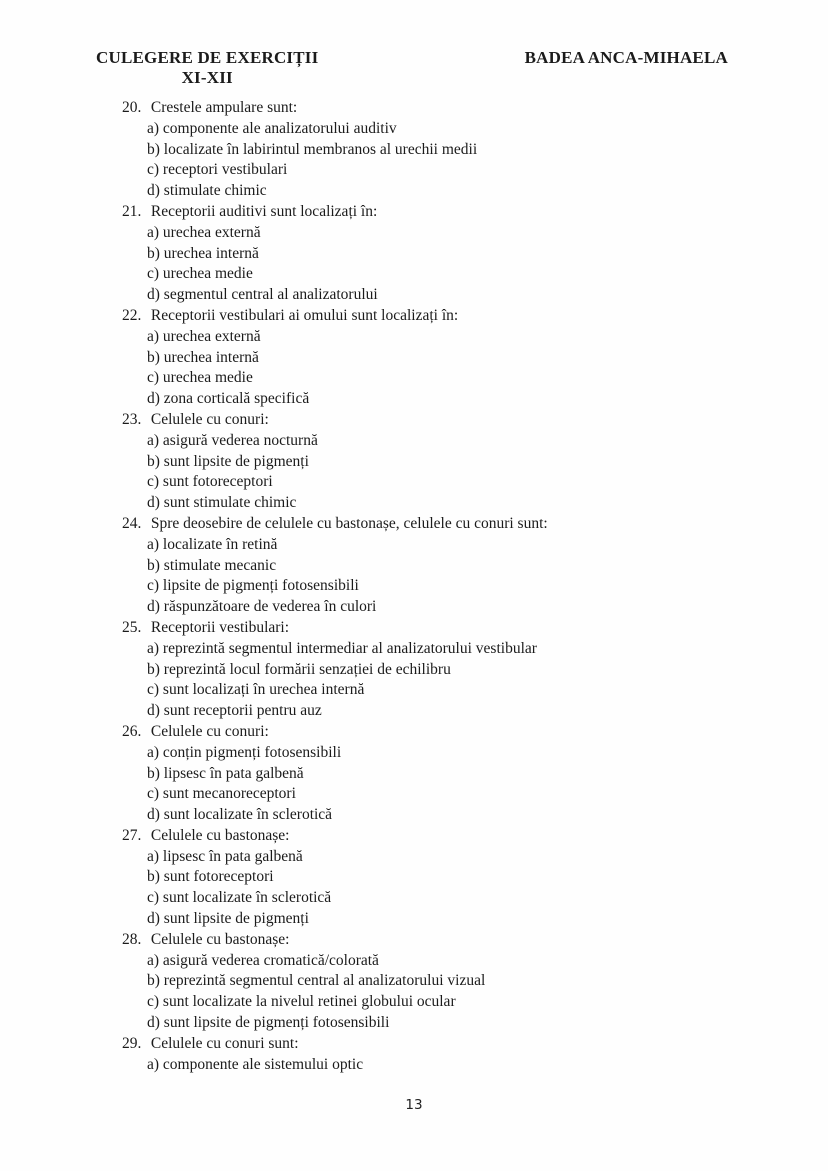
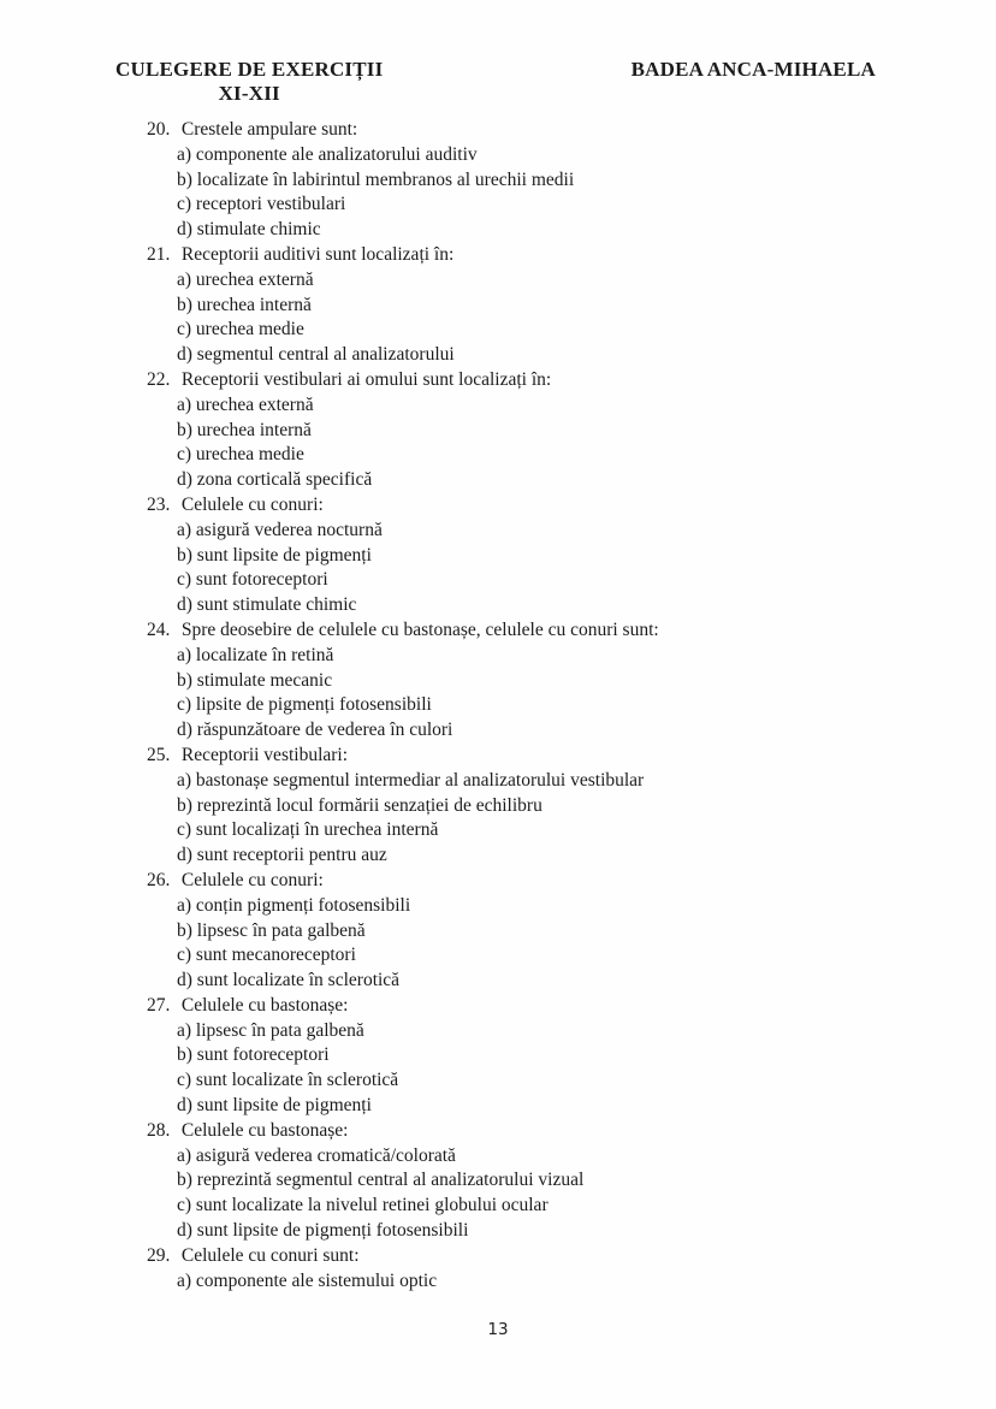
  CULEGERE DE EXERCIȚII
  XI-XII
  BADEA ANCA-MIHAELA
  20. Crestele ampulare sunt:
  a) componente ale analizatorului auditiv
  b) localizate în labirintul membranos al urechii medii
  c) receptori vestibulari
  d) stimulate chimic
  21. Receptorii auditivi sunt localizați în:
  a) urechea externă
  b) urechea internă
  c) urechea medie
  d) segmentul central al analizatorului
  22. Receptorii vestibulari ai omului sunt localizați în:
  a) urechea externă
  b) urechea internă
  c) urechea medie
  d) zona corticală specifică
  23. Celulele cu conuri:
  a) asigură vederea nocturnă
  b) sunt lipsite de pigmenți
  c) sunt fotoreceptori
  d) sunt stimulate chimic
  24. Spre deosebire de celulele cu bastonașe, celulele cu conuri sunt:
  a) localizate în retină
  b) stimulate mecanic
  c) lipsite de pigmenți fotosensibili
  d) răspunzătoare de vederea în culori
  25. Receptorii vestibulari:
- a) reprezintă segmentul intermediar al analizatorului vestibular
+ a) bastonașe segmentul intermediar al analizatorului vestibular
  b) reprezintă locul formării senzației de echilibru
  c) sunt localizați în urechea internă
  d) sunt receptorii pentru auz
  26. Celulele cu conuri:
  a) conțin pigmenți fotosensibili
  b) lipsesc în pata galbenă
  c) sunt mecanoreceptori
  d) sunt localizate în sclerotică
  27. Celulele cu bastonașe:
  a) lipsesc în pata galbenă
  b) sunt fotoreceptori
  c) sunt localizate în sclerotică
  d) sunt lipsite de pigmenți
  28. Celulele cu bastonașe:
  a) asigură vederea cromatică/colorată
  b) reprezintă segmentul central al analizatorului vizual
  c) sunt localizate la nivelul retinei globului ocular
  d) sunt lipsite de pigmenți fotosensibili
  29. Celulele cu conuri sunt:
  a) componente ale sistemului optic
  13
